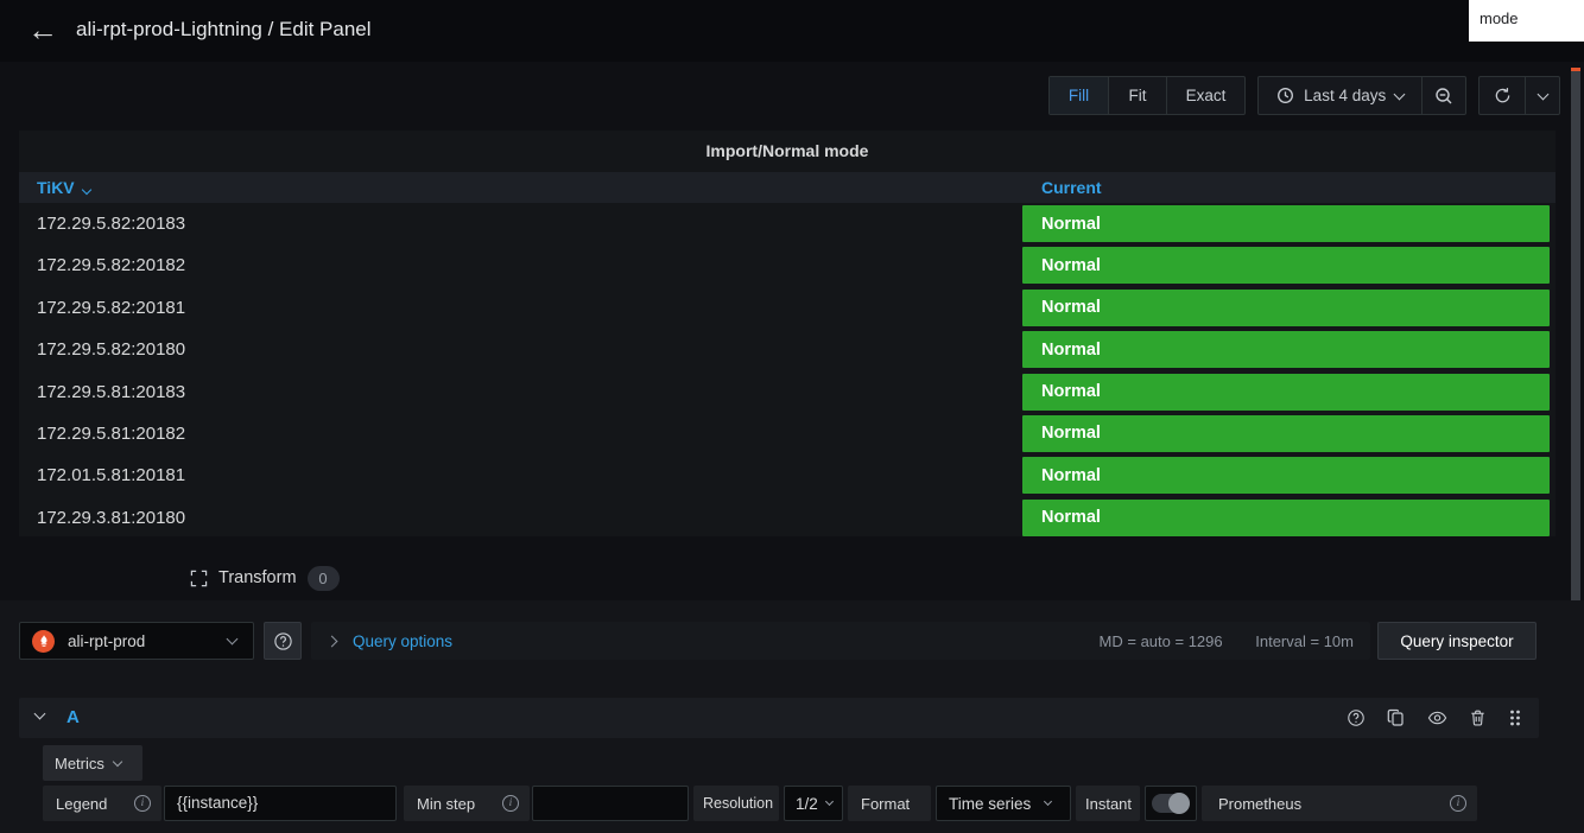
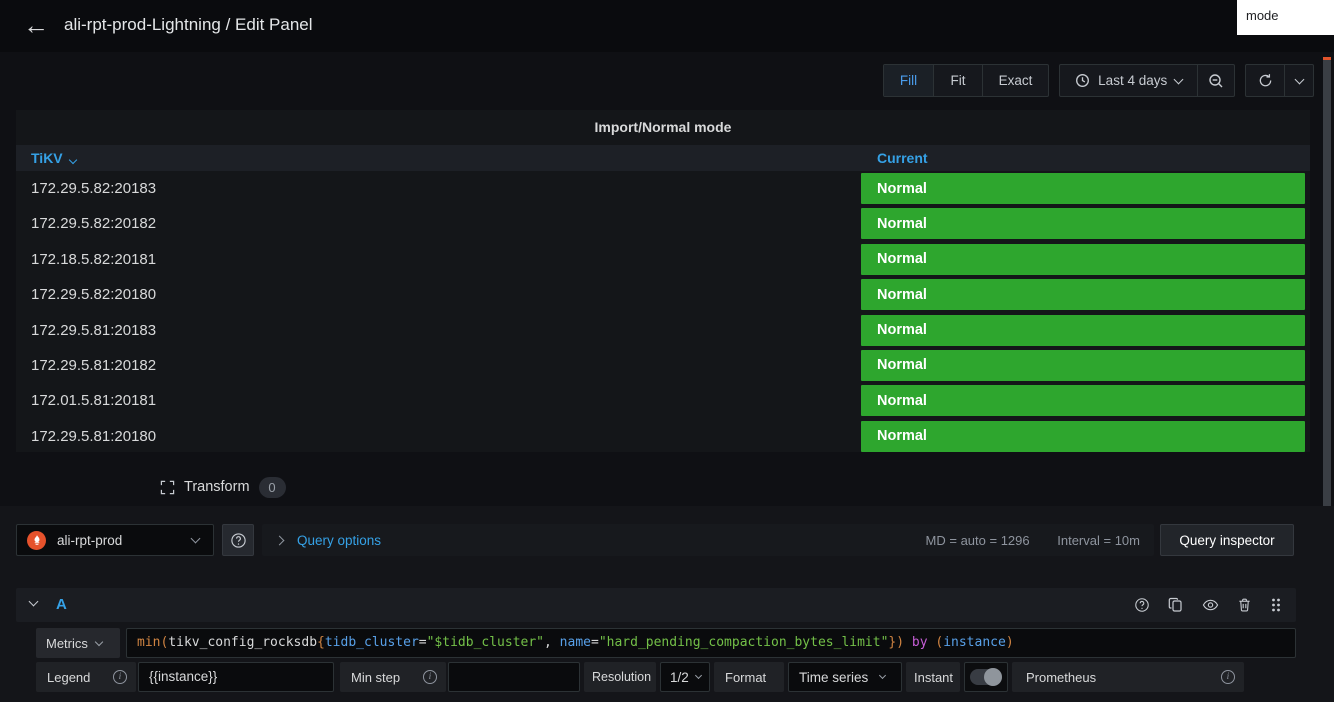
  ←
  ali-rpt-prod-Lightning / Edit Panel
  mode
  Fill
  Fit
  Exact
  Last 4 days
  Import/Normal mode
  TiKV
  Current
  172.29.5.82:20183
  Normal
  172.29.5.82:20182
  Normal
- 172.29.5.82:20181
+ 172.18.5.82:20181
  Normal
  172.29.5.82:20180
  Normal
  172.29.5.81:20183
  Normal
  172.29.5.81:20182
  Normal
  172.01.5.81:20181
  Normal
- 172.29.3.81:20180
+ 172.29.5.81:20180
  Normal
  Transform
  0
  ali-rpt-prod
  Query options
  MD = auto = 1296 Interval = 10m
  Query inspector
  A
  Metrics
+ min(tikv_config_rocksdb{tidb_cluster="$tidb_cluster", name="hard_pending_compaction_bytes_limit"}) by (instance)
  Legend
  i
  {{instance}}
  Min step
  i
  Resolution
  1/2
  Format
  Time series
  Instant
  Prometheus
  i
